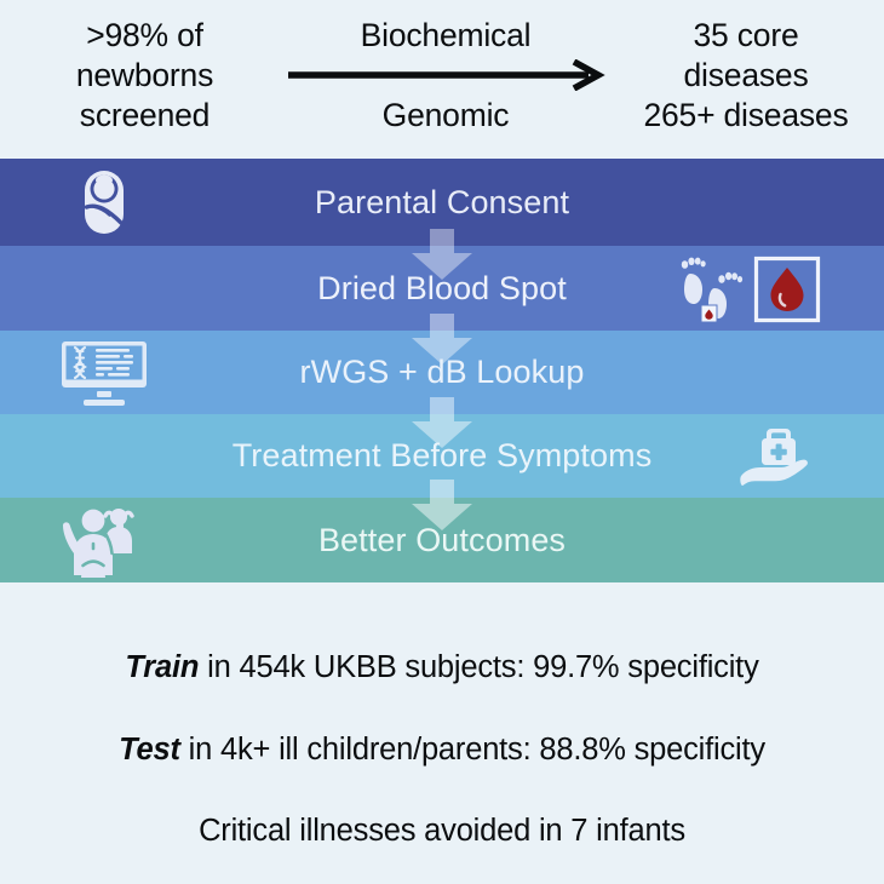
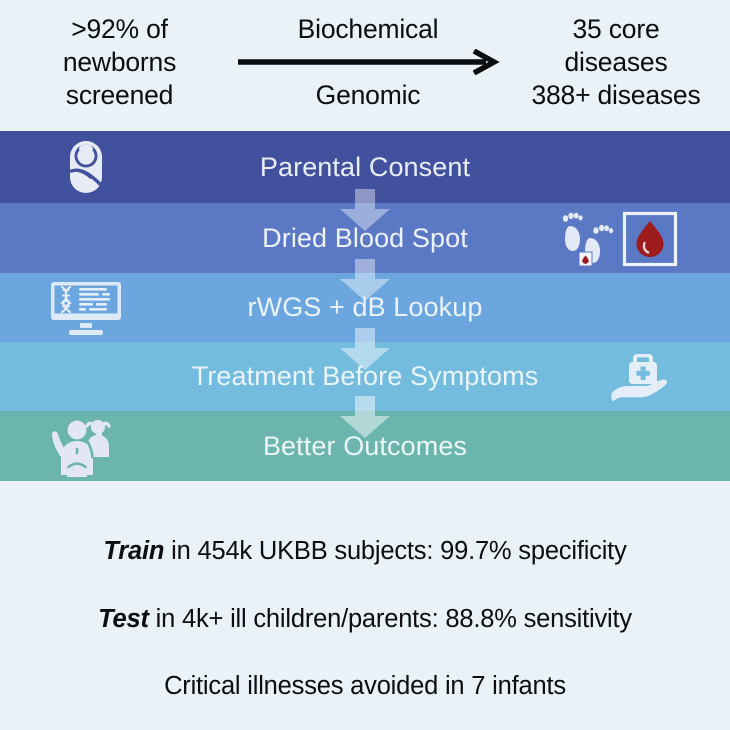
- >98% of
+ >92% of
  newborns
  screened
  Biochemical
  Genomic
  35 core
  diseases
- 265+ diseases
+ 388+ diseases
  Parental Consent
  Dried Blood Spot
  rWGS + dB Lookup
  Treatment Before Symptoms
  Better Outcomes
  Train in 454k UKBB subjects: 99.7% specificity
- Test in 4k+ ill children/parents: 88.8% specificity
+ Test in 4k+ ill children/parents: 88.8% sensitivity
  Critical illnesses avoided in 7 infants
